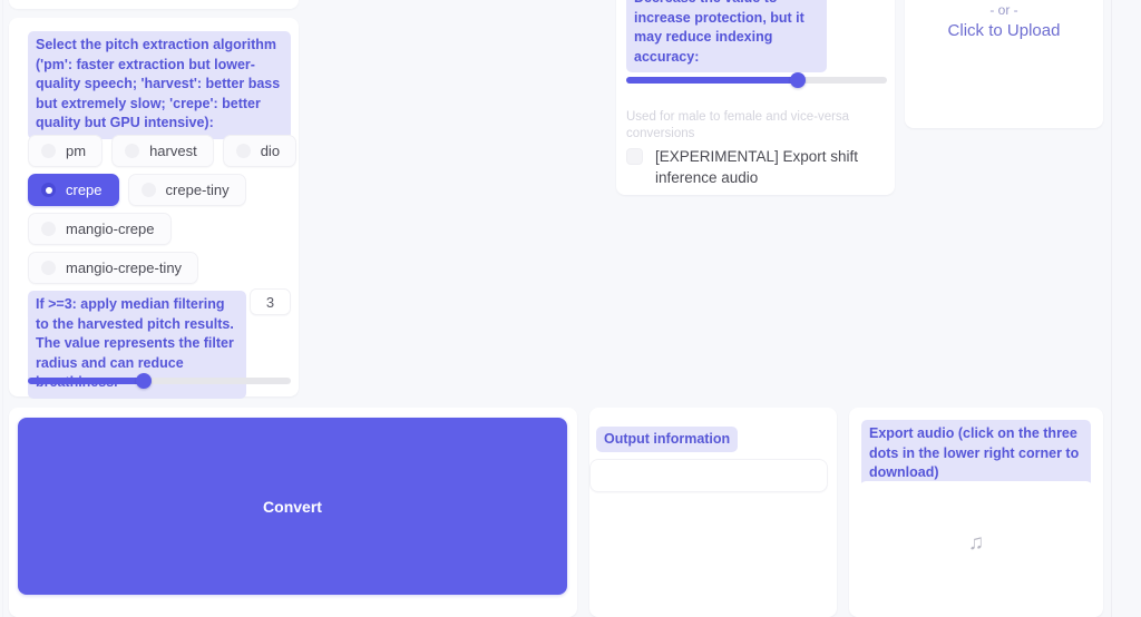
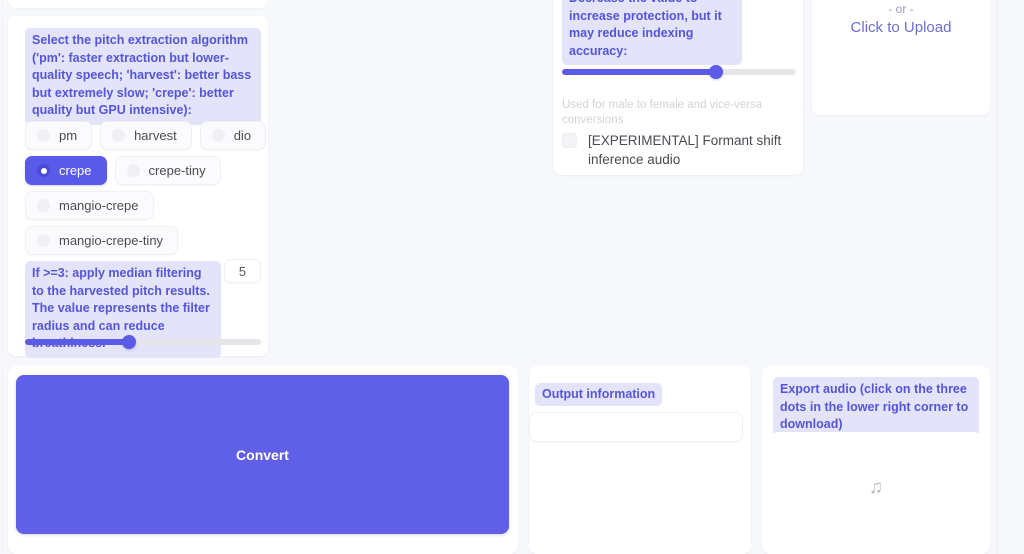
  Select the pitch extraction algorithm ('pm': faster extraction but lower-quality speech; 'harvest': better bass but extremely slow; 'crepe': better quality but GPU intensive):
  pm
  harvest
  dio
  crepe
  crepe-tiny
  mangio-crepe
  mangio-crepe-tiny
  If >=3: apply median filtering to the harvested pitch results. The value represents the filter radius and can reduce
- 3
+ 5
  increase protection, but it may reduce indexing accuracy:
  Used for male to female and vice-versa conversions
- [EXPERIMENTAL] Export shift inference audio
+ [EXPERIMENTAL] Formant shift inference audio
  - or -
  Click to Upload
  Convert
  Output information
  Export audio (click on the three dots in the lower right corner to download)
  ♫
